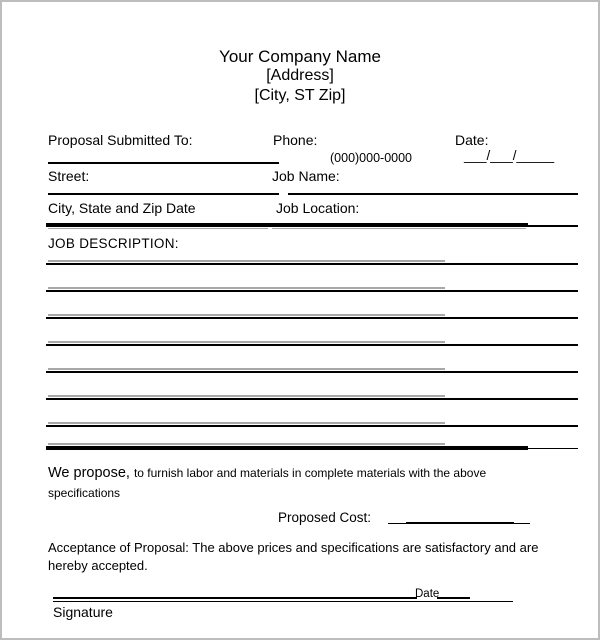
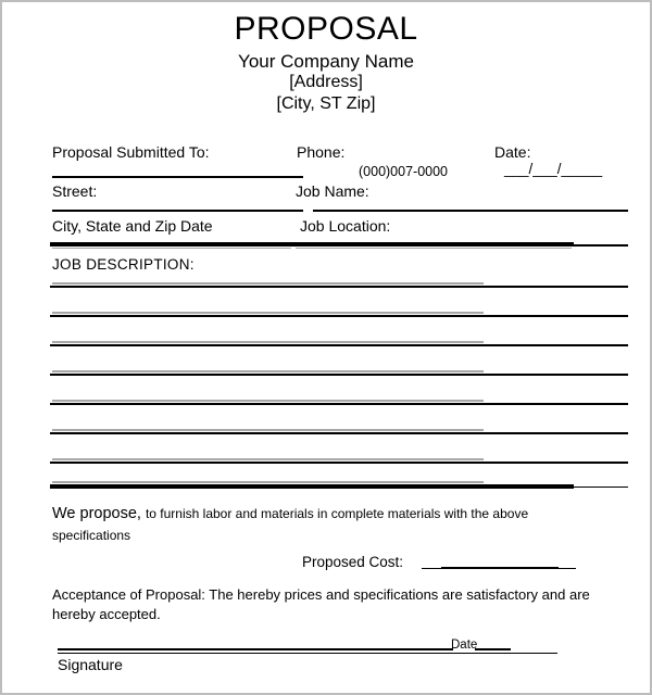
+ PROPOSAL
  Your Company Name
  [Address]
  [City, ST Zip]
  Proposal Submitted To:
  Phone:
  Date:
- (000)000-0000
+ (000)007-0000
  ___/___/_____
  Street:
  Job Name:
  City, State and Zip Date
  Job Location:
  JOB DESCRIPTION:
  We propose, to furnish labor and materials in complete materials with the above
  specifications
  Proposed Cost:
- Acceptance of Proposal: The above prices and specifications are satisfactory and are
+ Acceptance of Proposal: The hereby prices and specifications are satisfactory and are
  hereby accepted.
  Date
  Signature
